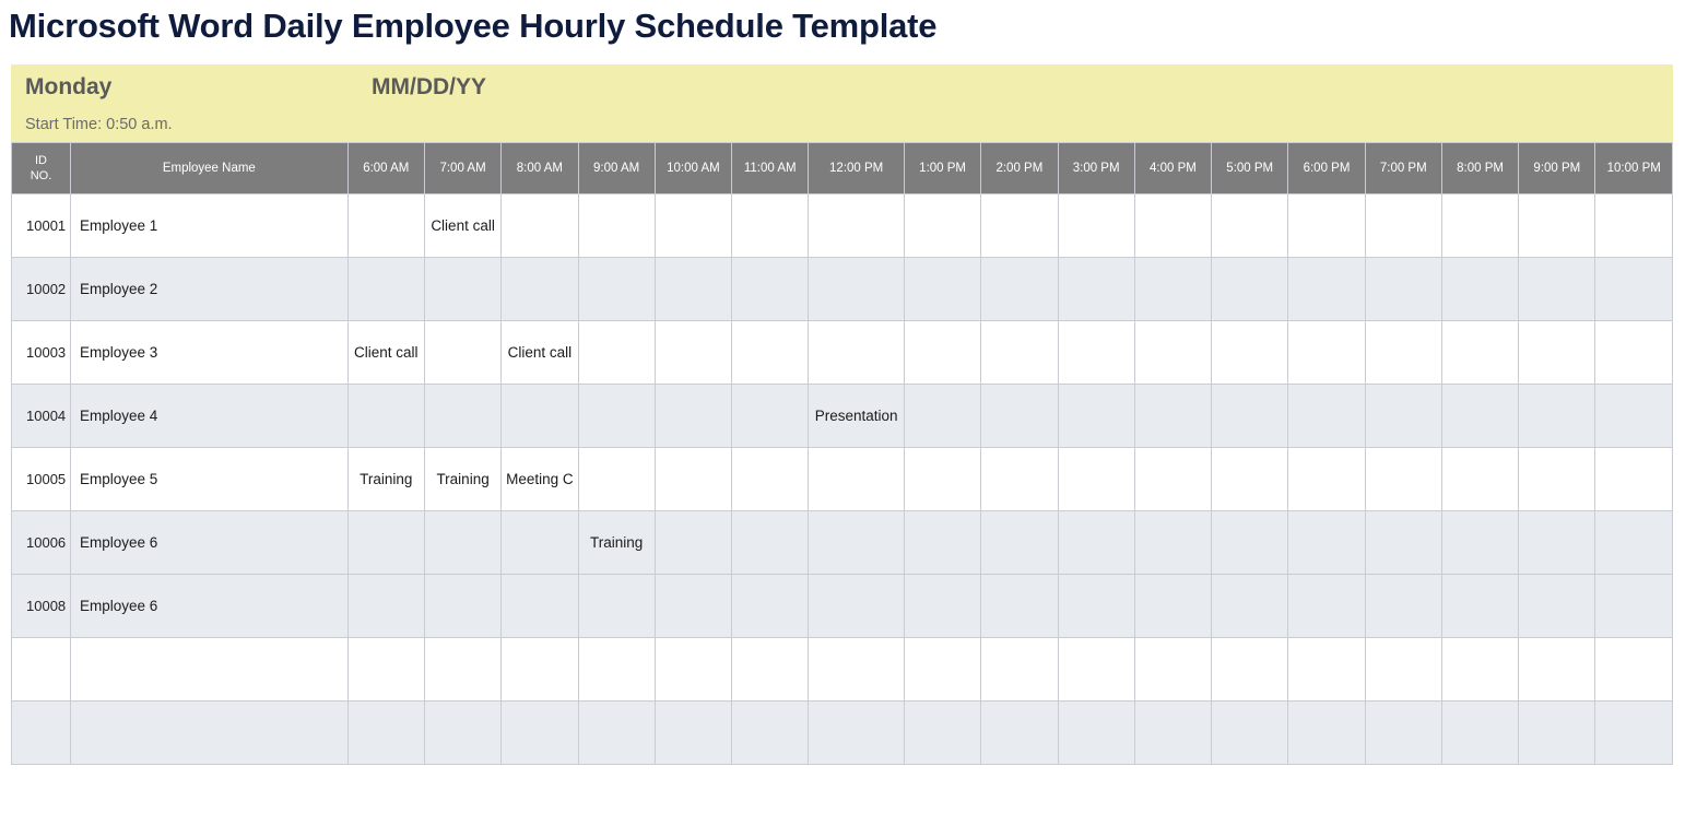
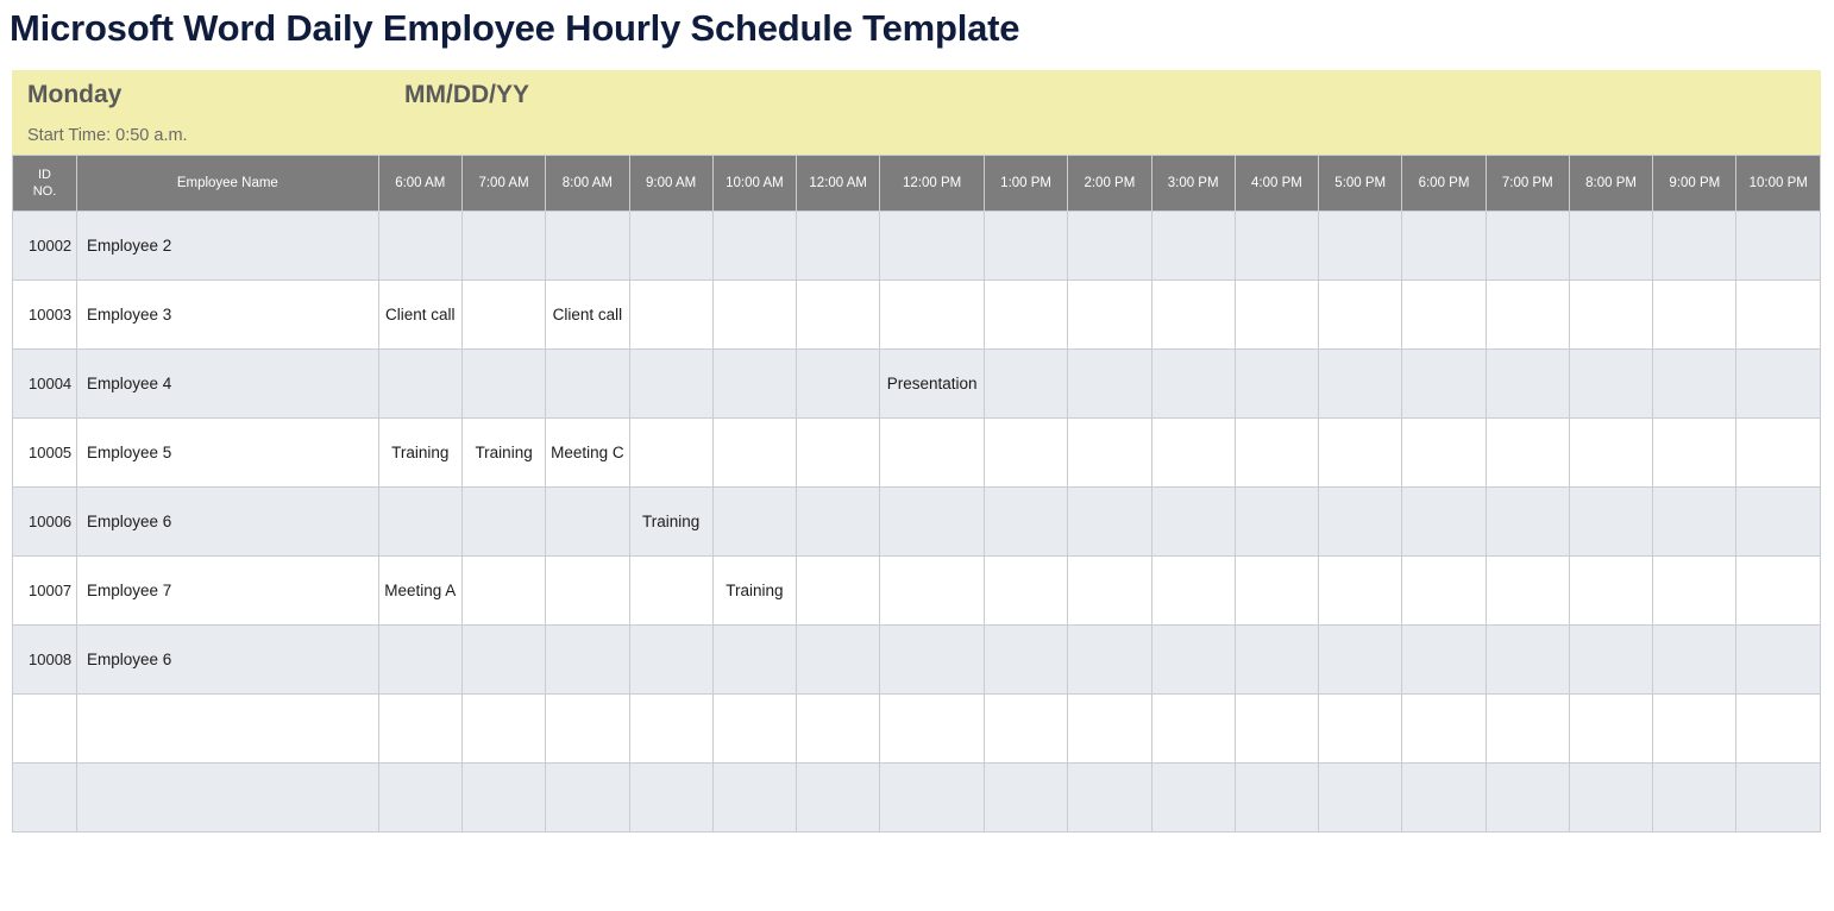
  Microsoft Word Daily Employee Hourly Schedule Template
  Monday
  MM/DD/YY
  Start Time: 0:50 a.m.
- ID NO.	Employee Name	6:00 AM	7:00 AM	8:00 AM	9:00 AM	10:00 AM	11:00 AM	12:00 PM	1:00 PM	2:00 PM	3:00 PM	4:00 PM	5:00 PM	6:00 PM	7:00 PM	8:00 PM	9:00 PM	10:00 PM
+ ID NO.	Employee Name	6:00 AM	7:00 AM	8:00 AM	9:00 AM	10:00 AM	12:00 AM	12:00 PM	1:00 PM	2:00 PM	3:00 PM	4:00 PM	5:00 PM	6:00 PM	7:00 PM	8:00 PM	9:00 PM	10:00 PM
- 10001	Employee 1		Client call
  10002	Employee 2
  10003	Employee 3	Client call		Client call
  10004	Employee 4							Presentation
  10005	Employee 5	Training	Training	Meeting C
  10006	Employee 6				Training
+ 10007	Employee 7	Meeting A				Training
  10008	Employee 6
